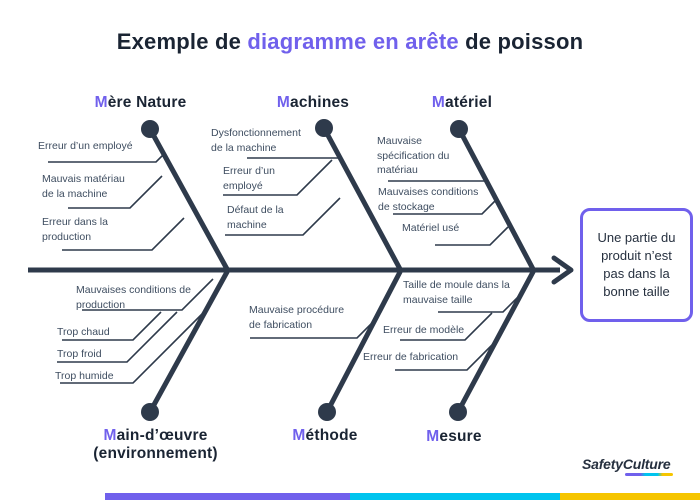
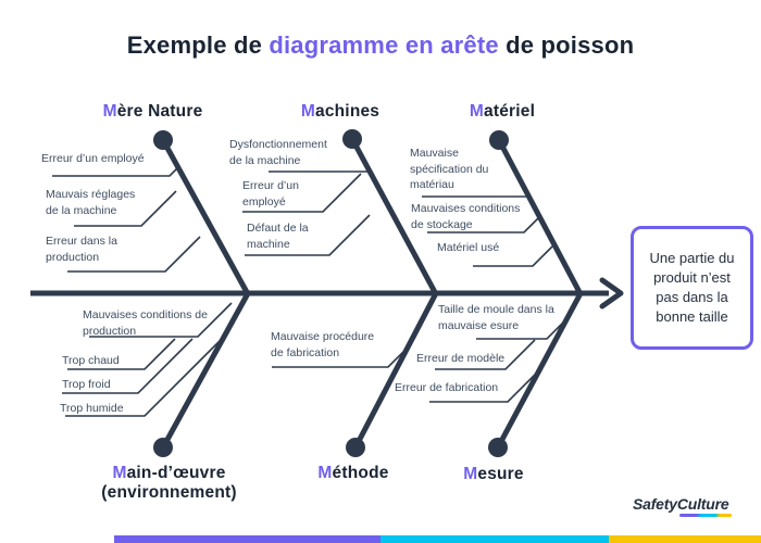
  Exemple de diagramme en arête de poisson
  Mère Nature
  Machines
  Matériel
  Main-d’œuvre
  (environnement)
  Méthode
  Mesure
  Erreur d’un employé
- Mauvais matériau de la machine
+ Mauvais réglages de la machine
  Erreur dans la production
  Dysfonctionnement de la machine
  Erreur d’un employé
  Défaut de la machine
  Mauvaise spécification du matériau
  Mauvaises conditions de stockage
  Matériel usé
  Mauvaises conditions de production
  Trop chaud
  Trop froid
  Trop humide
  Mauvaise procédure de fabrication
- Taille de moule dans la mauvaise taille
+ Taille de moule dans la mauvaise esure
  Erreur de modèle
  Erreur de fabrication
  Une partie du produit n’est pas dans la bonne taille
  SafetyCulture
